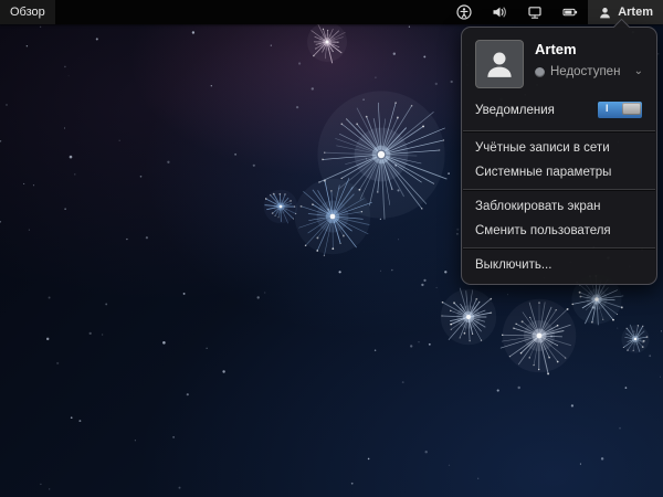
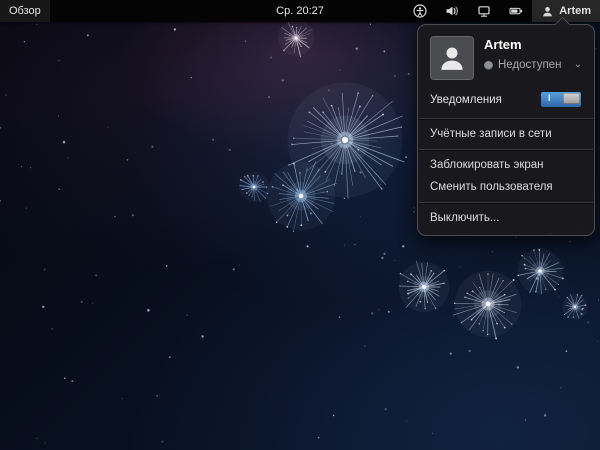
  Обзор
+ Ср. 20:27
  Artem
  Artem
  Недоступен
  ⌄
  Уведомления
  I
  Учётные записи в сети
- Системные параметры
  Заблокировать экран
  Сменить пользователя
  Выключить...
